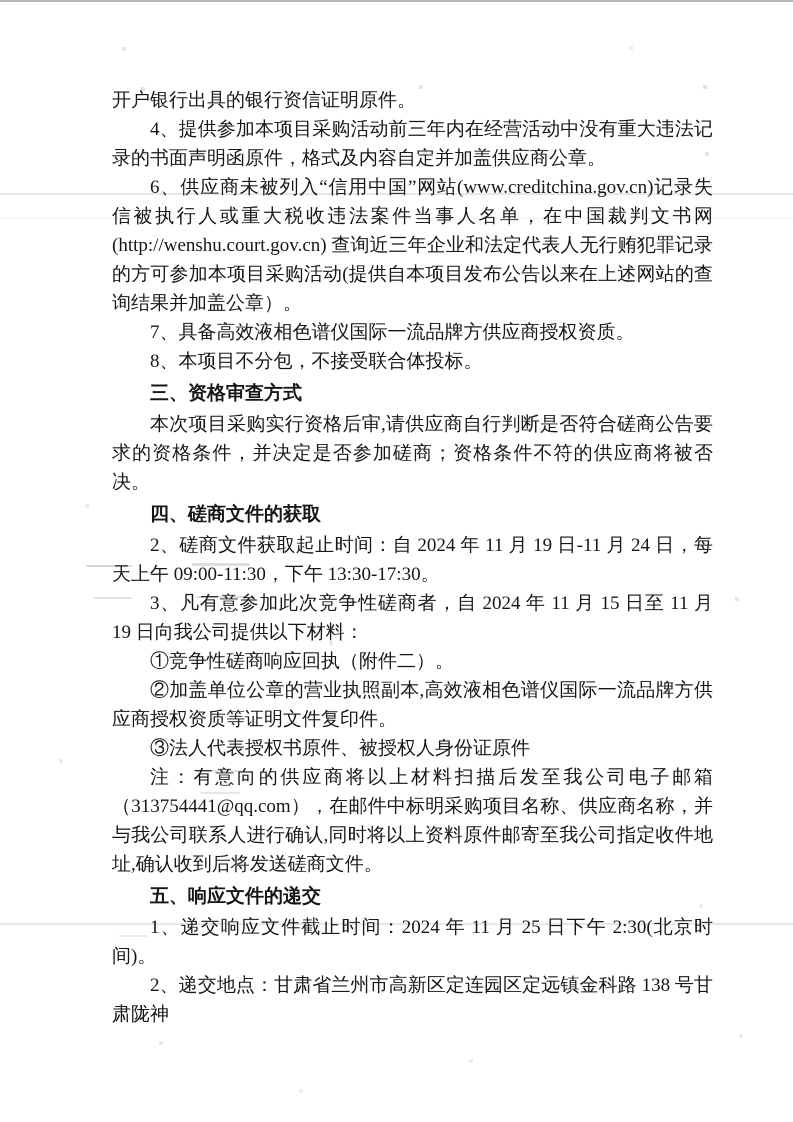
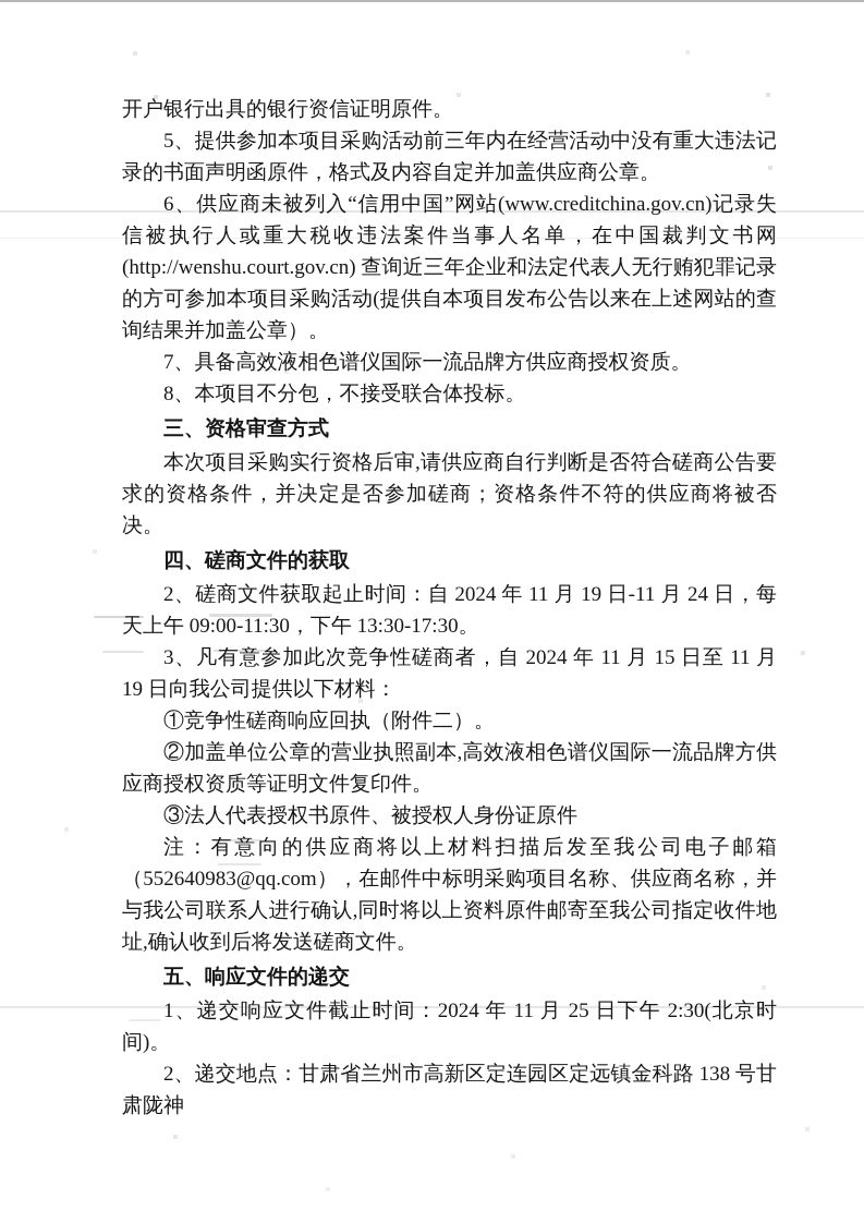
  开户银行出具的银行资信证明原件。
- 4、提供参加本项目采购活动前三年内在经营活动中没有重大违法记录的书面声明函原件，格式及内容自定并加盖供应商公章。
+ 5、提供参加本项目采购活动前三年内在经营活动中没有重大违法记录的书面声明函原件，格式及内容自定并加盖供应商公章。
  6、供应商未被列入“信用中国”网站(www.creditchina.gov.cn)记录失信被执行人或重大税收违法案件当事人名单，在中国裁判文书网(http://wenshu.court.gov.cn) 查询近三年企业和法定代表人无行贿犯罪记录的方可参加本项目采购活动(提供自本项目发布公告以来在上述网站的查询结果并加盖公章）。
  7、具备高效液相色谱仪国际一流品牌方供应商授权资质。
  8、本项目不分包，不接受联合体投标。
  三、资格审查方式
  本次项目采购实行资格后审,请供应商自行判断是否符合磋商公告要求的资格条件，并决定是否参加磋商；资格条件不符的供应商将被否决。
  四、磋商文件的获取
  2、磋商文件获取起止时间：自 2024 年 11 月 19 日-11 月 24 日，每天上午 09:00-11:30，下午 13:30-17:30。
  3、凡有意参加此次竞争性磋商者，自 2024 年 11 月 15 日至 11 月 19 日向我公司提供以下材料：
  ①竞争性磋商响应回执（附件二）。
  ②加盖单位公章的营业执照副本,高效液相色谱仪国际一流品牌方供应商授权资质等证明文件复印件。
  ③法人代表授权书原件、被授权人身份证原件
- 注：有意向的供应商将以上材料扫描后发至我公司电子邮箱（313754441@qq.com），在邮件中标明采购项目名称、供应商名称，并与我公司联系人进行确认,同时将以上资料原件邮寄至我公司指定收件地址,确认收到后将发送磋商文件。
+ 注：有意向的供应商将以上材料扫描后发至我公司电子邮箱（552640983@qq.com），在邮件中标明采购项目名称、供应商名称，并与我公司联系人进行确认,同时将以上资料原件邮寄至我公司指定收件地址,确认收到后将发送磋商文件。
  五、响应文件的递交
  1、递交响应文件截止时间：2024 年 11 月 25 日下午 2:30(北京时间)。
  2、递交地点：甘肃省兰州市高新区定连园区定远镇金科路 138 号甘肃陇神
